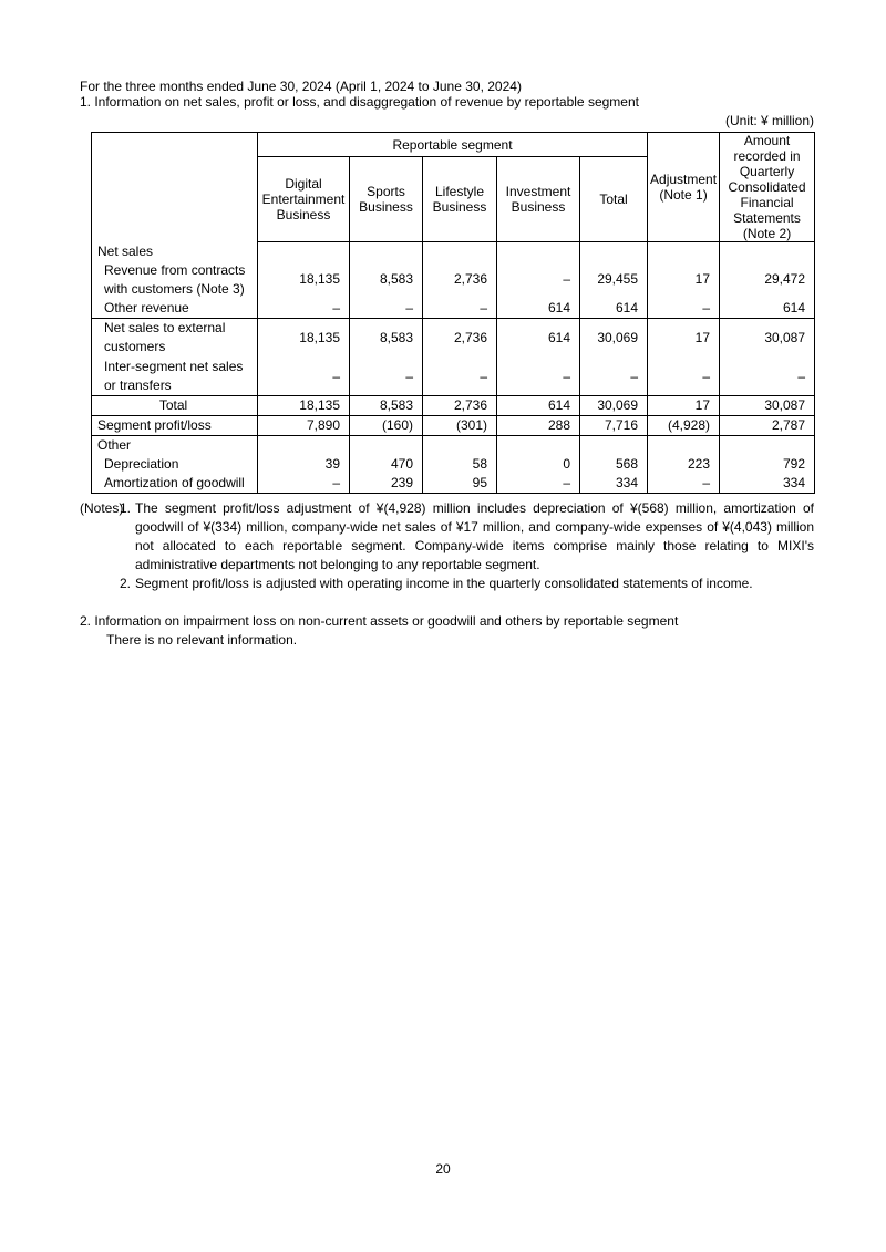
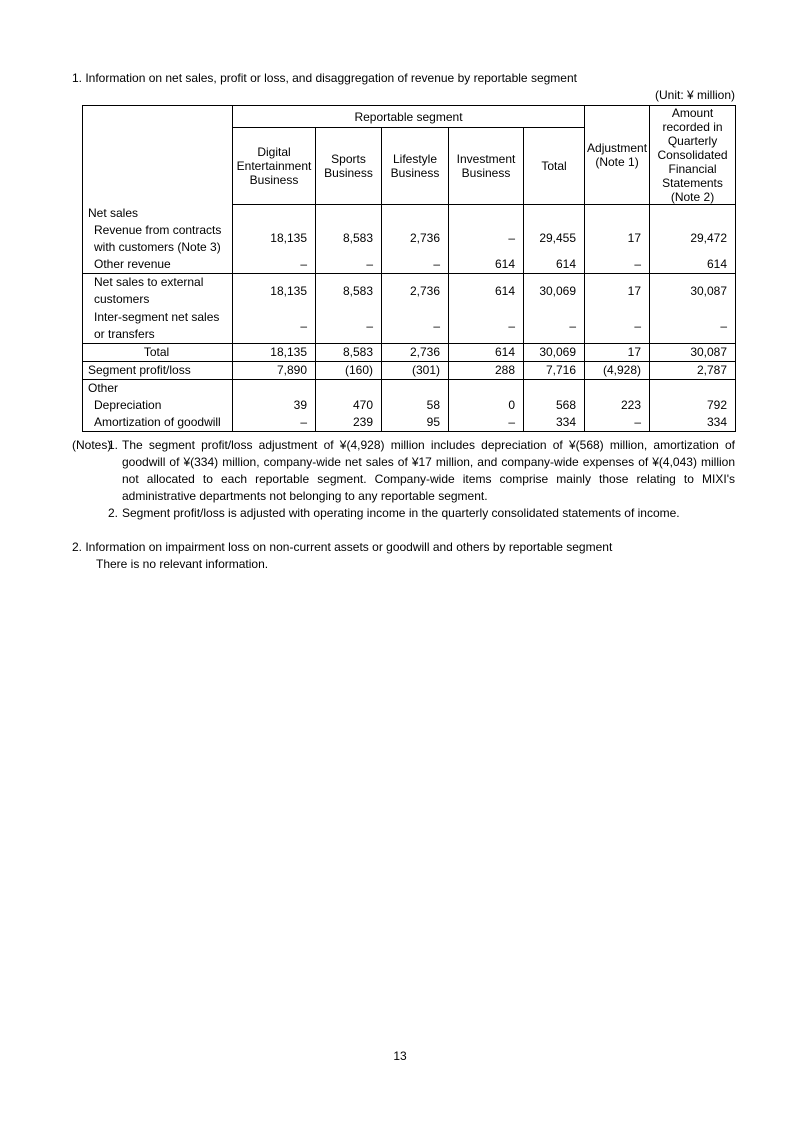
- For the three months ended June 30, 2024 (April 1, 2024 to June 30, 2024)
  1. Information on net sales, profit or loss, and disaggregation of revenue by reportable segment
  (Unit: ¥ million)
  	Reportable segment	Adjustment (Note 1)	Amount recorded in Quarterly Consolidated Financial Statements (Note 2)
  Digital Entertainment Business	Sports Business	Lifestyle Business	Investment Business	Total
  Net sales
  Revenue from contracts with customers (Note 3)	18,135	8,583	2,736	–	29,455	17	29,472
  Other revenue	–	–	–	614	614	–	614
  Net sales to external customers	18,135	8,583	2,736	614	30,069	17	30,087
  Inter-segment net sales or transfers	–	–	–	–	–	–	–
  Total	18,135	8,583	2,736	614	30,069	17	30,087
  Segment profit/loss	7,890	(160)	(301)	288	7,716	(4,928)	2,787
  Other
  Depreciation	39	470	58	0	568	223	792
  Amortization of goodwill	–	239	95	–	334	–	334
  (Notes
  1.
  The segment profit/loss adjustment of ¥(4,928) million includes depreciation of ¥(568) million, amortization of goodwill of ¥(334) million, company-wide net sales of ¥17 million, and company-wide expenses of ¥(4,043) million not allocated to each reportable segment. Company-wide items comprise mainly those relating to MIXI's administrative departments not belonging to any reportable segment.
  2.
  Segment profit/loss is adjusted with operating income in the quarterly consolidated statements of income.
  2. Information on impairment loss on non-current assets or goodwill and others by reportable segment
  There is no relevant information.
- 20
+ 13
